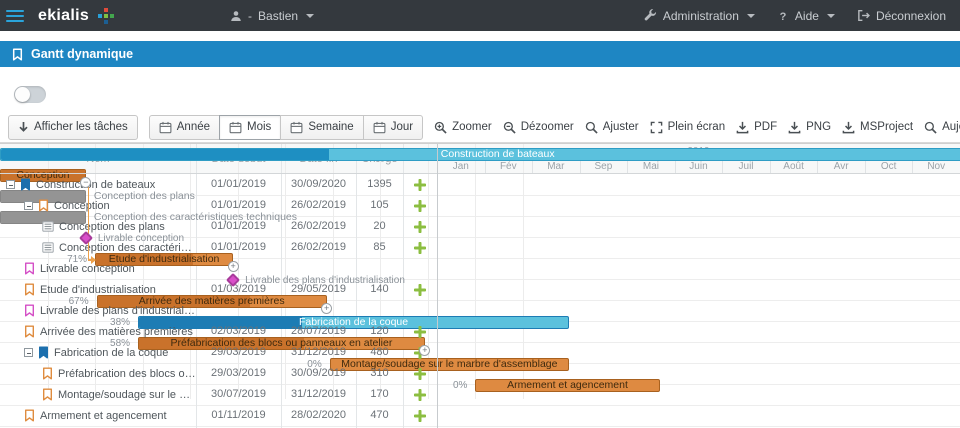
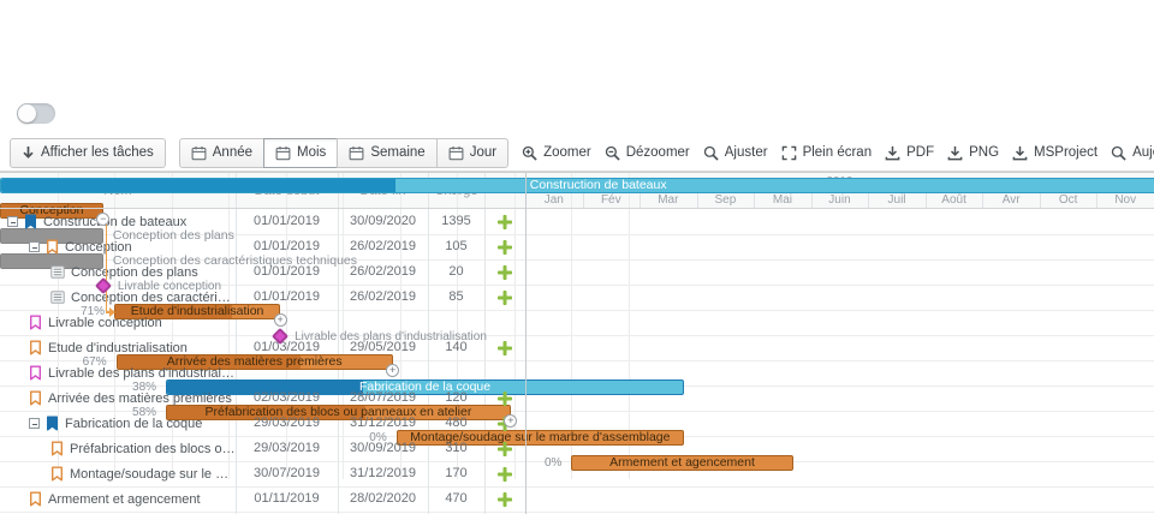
- ekialis
- -
- Bastien
- Administration
- ?
- Aide
- Déconnexion
- Gantt dynamique
  Afficher les tâches
  Année
  Mois
  Semaine
  Jour
  Zoomer
  Dézoomer
  Ajuster
  Plein écran
  PDF
  PNG
  MSProject
  Jan
  Fév
  Mar
  Sep
  Mai
  Juin
  Juil
  Août
  Avr
  Oct
  Nov
  Construction de bateaux
  Conception
  −
  Conception des plans
  Conception des caractéristiques techniques
  Livrable conception
  Etude d'industrialisation
  71%
  +
  Livrable des plans d'industrialisation
  Arrivée des matières premières
  67%
  +
  Fabrication de la coque
  38%
  Préfabrication des blocs ou panneaux en atelier
  58%
  +
  Montage/soudage sr le marbre d'assemblage
  0%
  Armement et agencement
  0%
  Construcn de bateaux
  01/01/2019
  30/09/2020
  1395
  Concetion
  01/01/2019
  26/02/2019
  105
  Concption des plans
  01/01/2019
  26/02/2019
  20
  01/01/2019
  26/02/2019
  85
  Livrable conception
  Etude d'industrialisation
  01/03/2019
  29/05/2019
  140
  Livrable des plans d'industrialisa
  Arrivée des matières premières
  02/03/2019
  28/07/2019
  120
  Fabrication de la coque
  29/03/2019
  31/12/2019
  480
  29/03/2019
  30/09/2019
  310
  30/07/2019
  31/12/2019
  170
  Armement et agencement
  01/11/2019
  28/02/2020
  470
